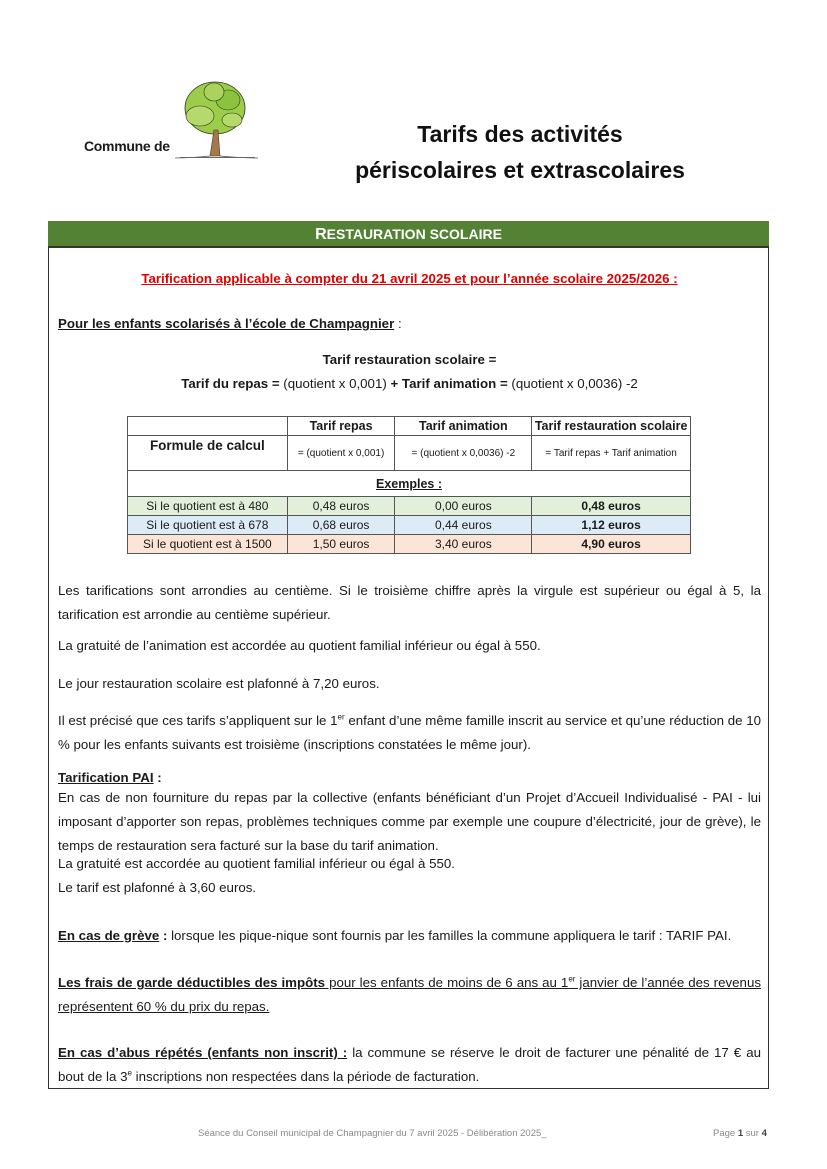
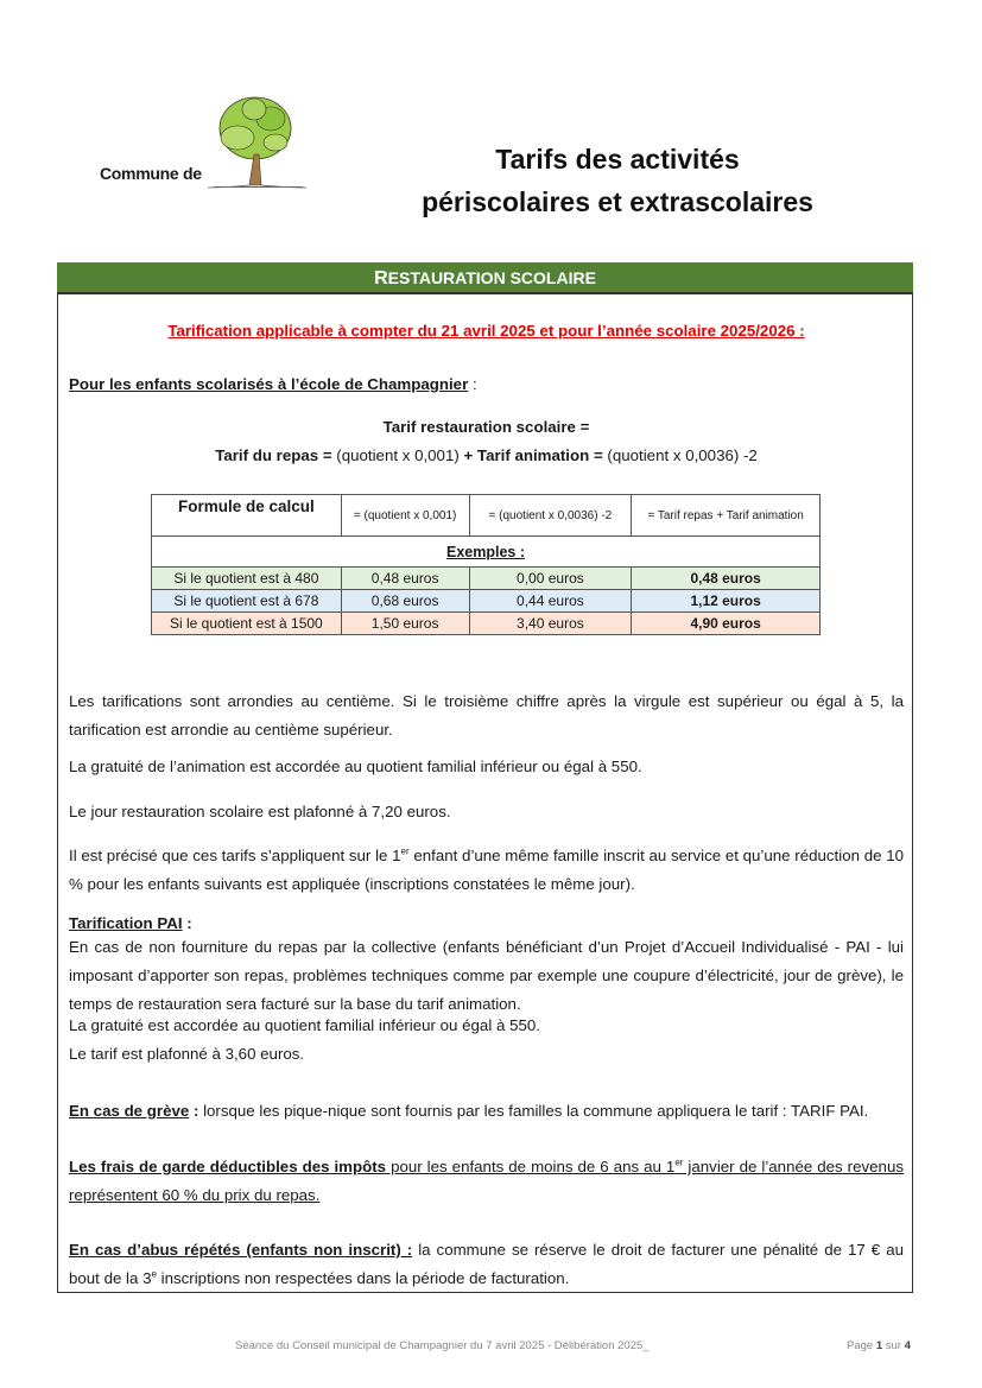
  Commune de
  Tarifs des activités
  périscolaires et extrascolaires
  RESTAURATION SCOLAIRE
  Tarification applicable à compter du 21 avril 2025 et pour l’année scolaire 2025/2026 :
  Pour les enfants scolarisés à l’école de Champagnier :
  Tarif restauration scolaire =
  Tarif du repas = (quotient x 0,001) + Tarif animation = (quotient x 0,0036) -2
- 	Tarif repas	Tarif animation	Tarif restauration scolaire
  Formule de calcul	= (quotient x 0,001)	= (quotient x 0,0036) -2	= Tarif repas + Tarif animation
  Exemples :
  Si le quotient est à 480	0,48 euros	0,00 euros	0,48 euros
  Si le quotient est à 678	0,68 euros	0,44 euros	1,12 euros
  Si le quotient est à 1500	1,50 euros	3,40 euros	4,90 euros
  Les tarifications sont arrondies au centième. Si le troisième chiffre après la virgule est supérieur ou égal à 5, la tarification est arrondie au centième supérieur.
  La gratuité de l’animation est accordée au quotient familial inférieur ou égal à 550.
  Le jour restauration scolaire est plafonné à 7,20 euros.
- Il est précisé que ces tarifs s’appliquent sur le 1er enfant d’une même famille inscrit au service et qu’une réduction de 10 % pour les enfants suivants est troisième (inscriptions constatées le même jour).
+ Il est précisé que ces tarifs s’appliquent sur le 1er enfant d’une même famille inscrit au service et qu’une réduction de 10 % pour les enfants suivants est appliquée (inscriptions constatées le même jour).
  Tarification PAI :
  En cas de non fourniture du repas par la collective (enfants bénéficiant d’un Projet d’Accueil Individualisé - PAI - lui imposant d’apporter son repas, problèmes techniques comme par exemple une coupure d’électricité, jour de grève), le temps de restauration sera facturé sur la base du tarif animation.
  La gratuité est accordée au quotient familial inférieur ou égal à 550.
  Le tarif est plafonné à 3,60 euros.
  En cas de grève : lorsque les pique-nique sont fournis par les familles la commune appliquera le tarif : TARIF PAI.
  Les frais de garde déductibles des impôts pour les enfants de moins de 6 ans au 1er janvier de l’année des revenus représentent 60 % du prix du repas.
  En cas d’abus répétés (enfants non inscrit) : la commune se réserve le droit de facturer une pénalité de 17 € au bout de la 3e inscriptions non respectées dans la période de facturation.
  Séance du Conseil municipal de Champagnier du 7 avril 2025 - Délibération 2025_
  Page 1 sur 4
